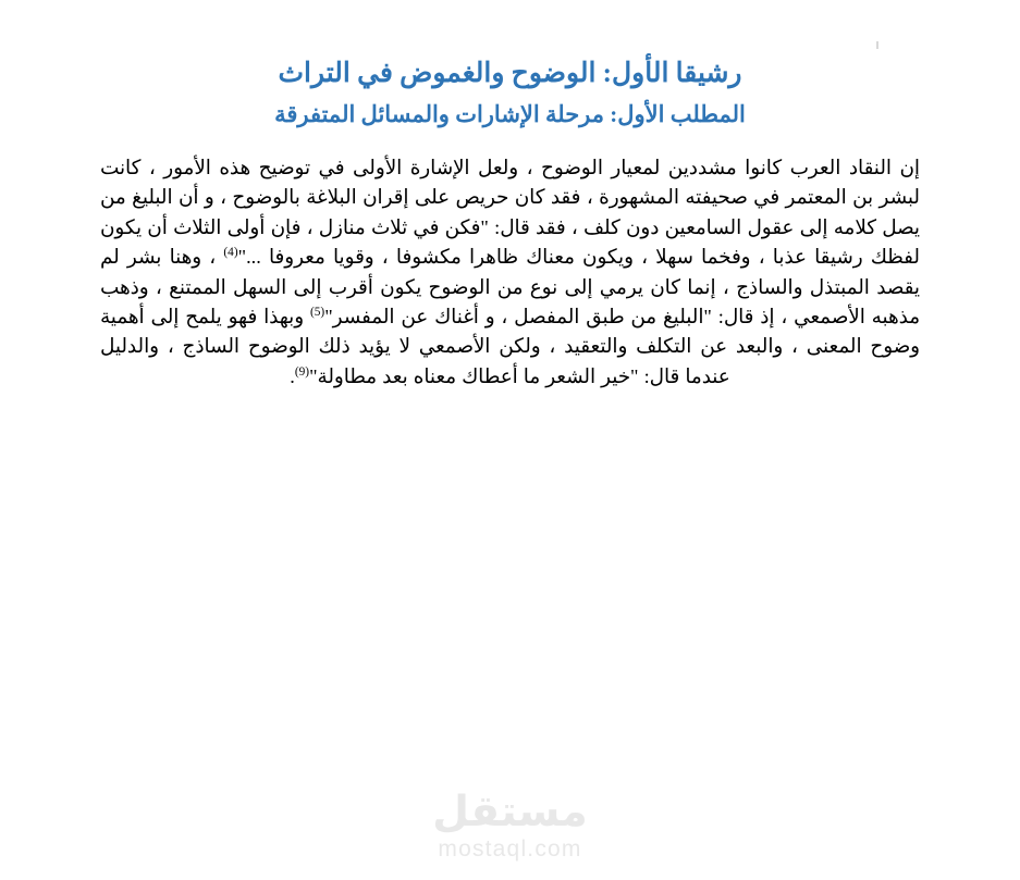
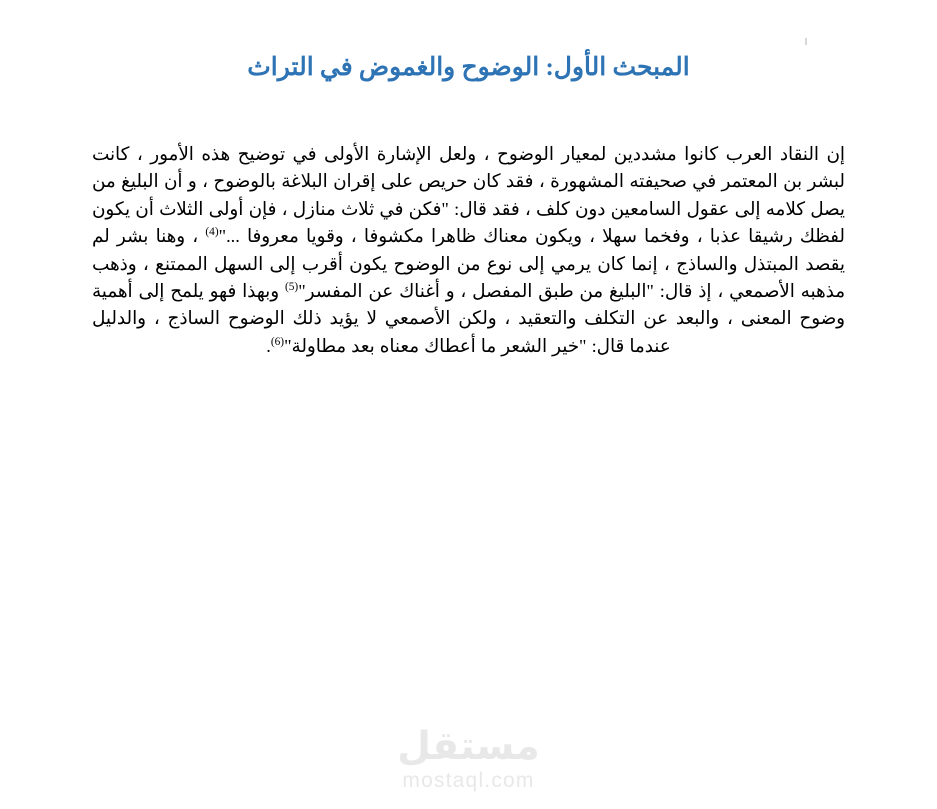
- رشيقا الأول: الوضوح والغموض في التراث
+ المبحث الأول: الوضوح والغموض في التراث
- المطلب الأول: مرحلة الإشارات والمسائل المتفرقة
- إن النقاد العرب كانوا مشددين لمعيار الوضوح ، ولعل الإشارة الأولى في توضيح هذه الأمور ، كانت لبشر بن المعتمر في صحيفته المشهورة ، فقد كان حريص على إقران البلاغة بالوضوح ، و أن البليغ من يصل كلامه إلى عقول السامعين دون كلف ، فقد قال: "فكن في ثلاث منازل ، فإن أولى الثلاث أن يكون لفظك رشيقا عذبا ، وفخما سهلا ، ويكون معناك ظاهرا مكشوفا ، وقويا معروفا ..."(4) ، وهنا بشر لم يقصد المبتذل والساذج ، إنما كان يرمي إلى نوع من الوضوح يكون أقرب إلى السهل الممتنع ، وذهب مذهبه الأصمعي ، إذ قال: "البليغ من طبق المفصل ، و أغناك عن المفسر"(5) وبهذا فهو يلمح إلى أهمية وضوح المعنى ، والبعد عن التكلف والتعقيد ، ولكن الأصمعي لا يؤيد ذلك الوضوح الساذج ، والدليل عندما قال: "خير الشعر ما أعطاك معناه بعد مطاولة"(9).
+ إن النقاد العرب كانوا مشددين لمعيار الوضوح ، ولعل الإشارة الأولى في توضيح هذه الأمور ، كانت لبشر بن المعتمر في صحيفته المشهورة ، فقد كان حريص على إقران البلاغة بالوضوح ، و أن البليغ من يصل كلامه إلى عقول السامعين دون كلف ، فقد قال: "فكن في ثلاث منازل ، فإن أولى الثلاث أن يكون لفظك رشيقا عذبا ، وفخما سهلا ، ويكون معناك ظاهرا مكشوفا ، وقويا معروفا ..."(4) ، وهنا بشر لم يقصد المبتذل والساذج ، إنما كان يرمي إلى نوع من الوضوح يكون أقرب إلى السهل الممتنع ، وذهب مذهبه الأصمعي ، إذ قال: "البليغ من طبق المفصل ، و أغناك عن المفسر"(5) وبهذا فهو يلمح إلى أهمية وضوح المعنى ، والبعد عن التكلف والتعقيد ، ولكن الأصمعي لا يؤيد ذلك الوضوح الساذج ، والدليل عندما قال: "خير الشعر ما أعطاك معناه بعد مطاولة"(6).
